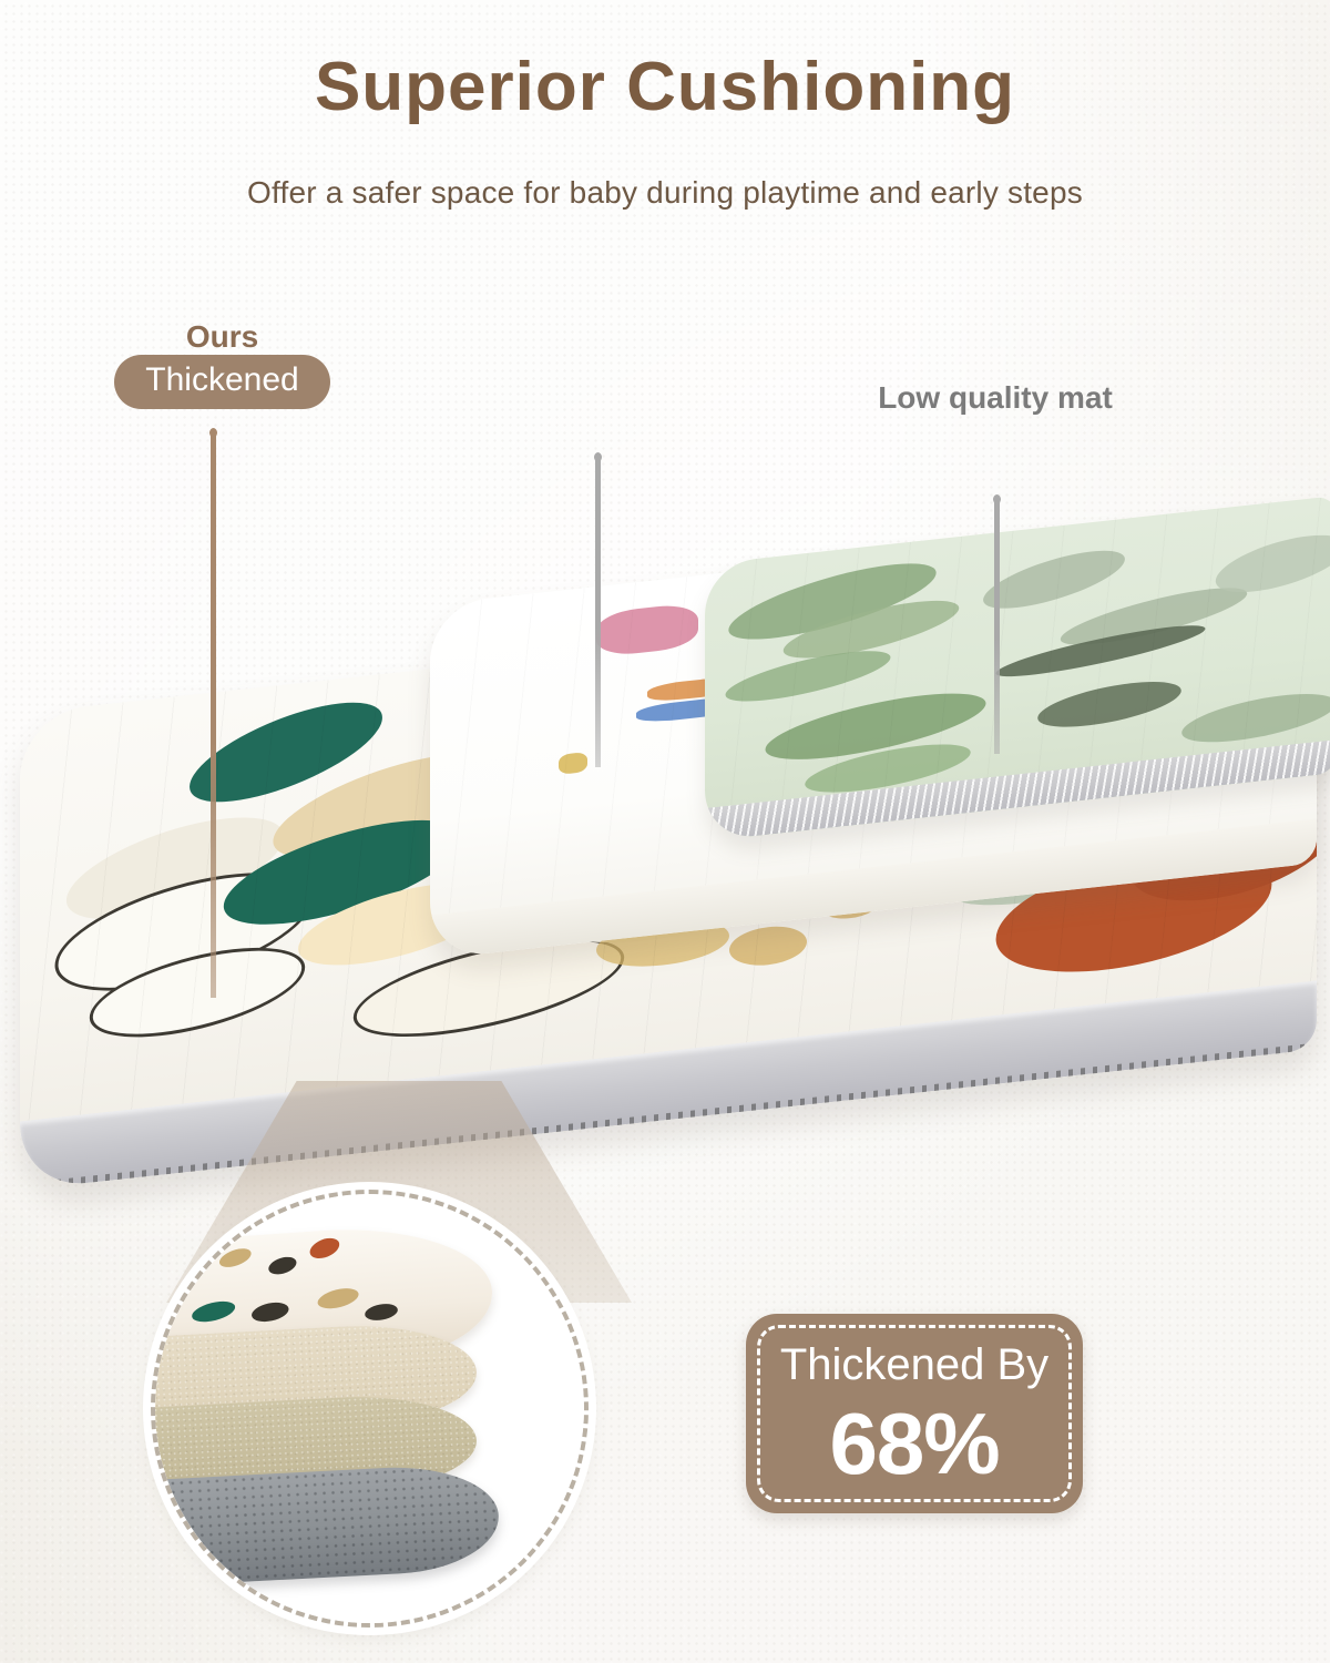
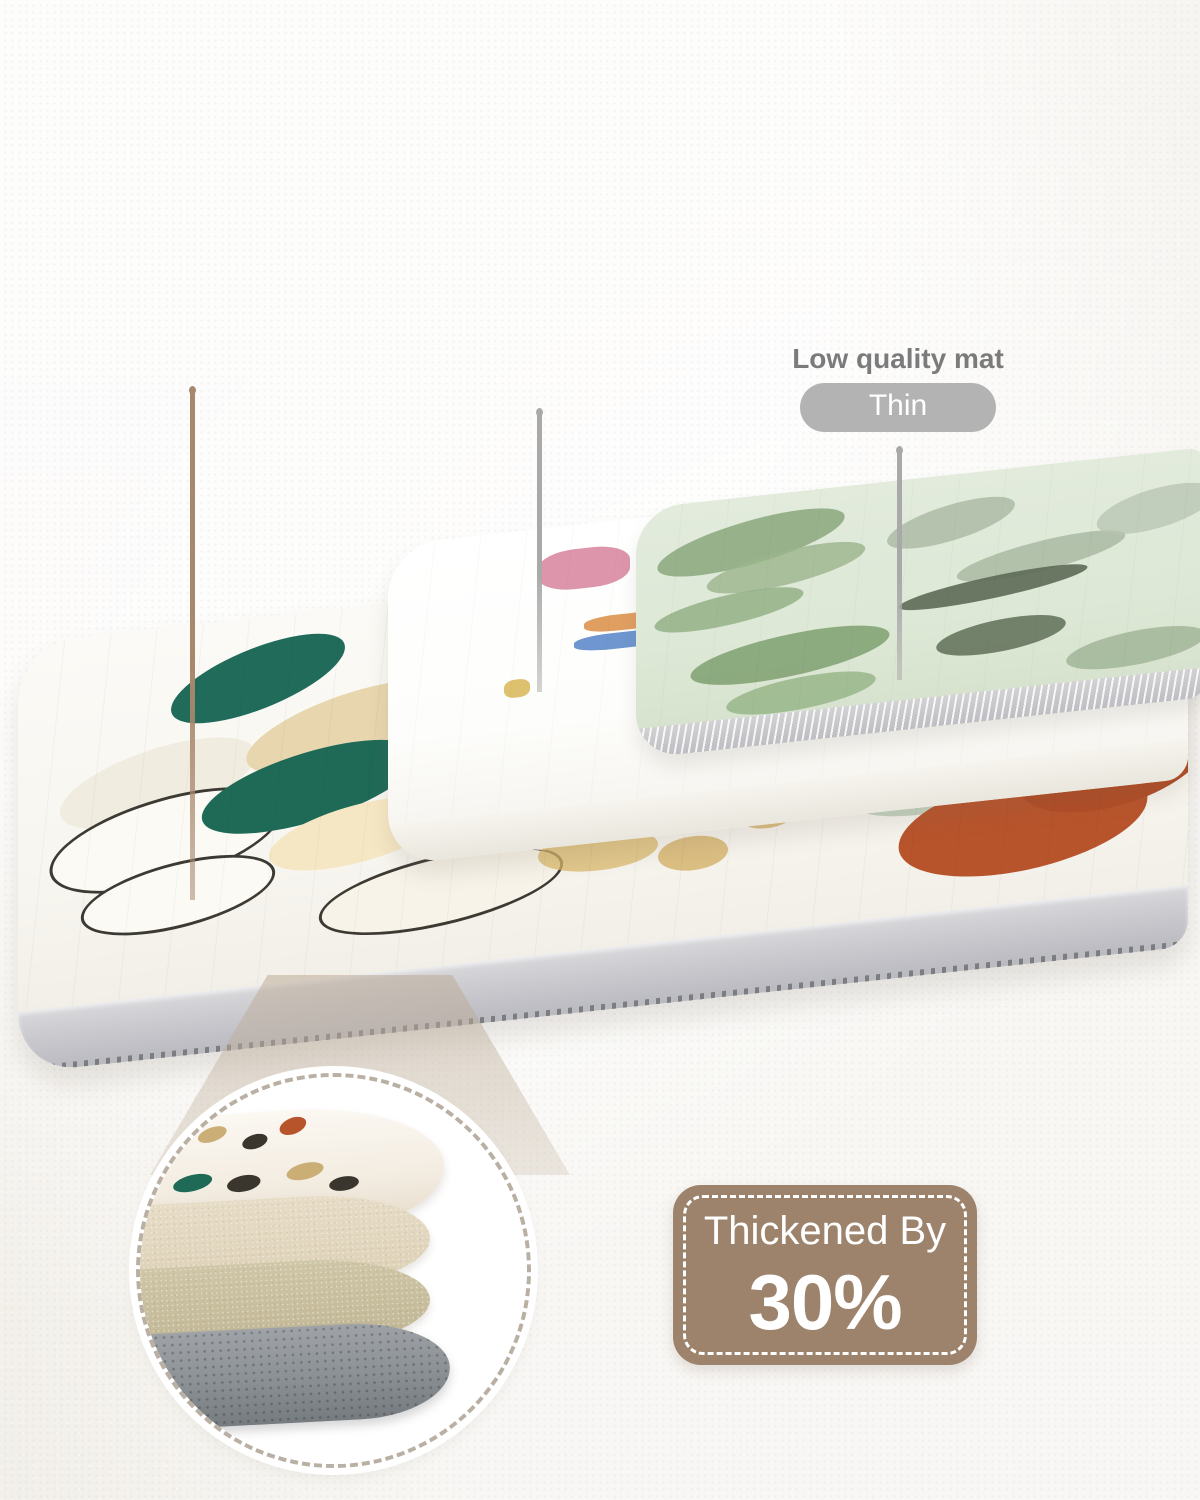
- Superior Cushioning
- Offer a safer space for baby during playtime and early steps
- Ours
- Thickened
  Low quality mat
+ Thin
  Thickened By
- 68%
+ 30%
